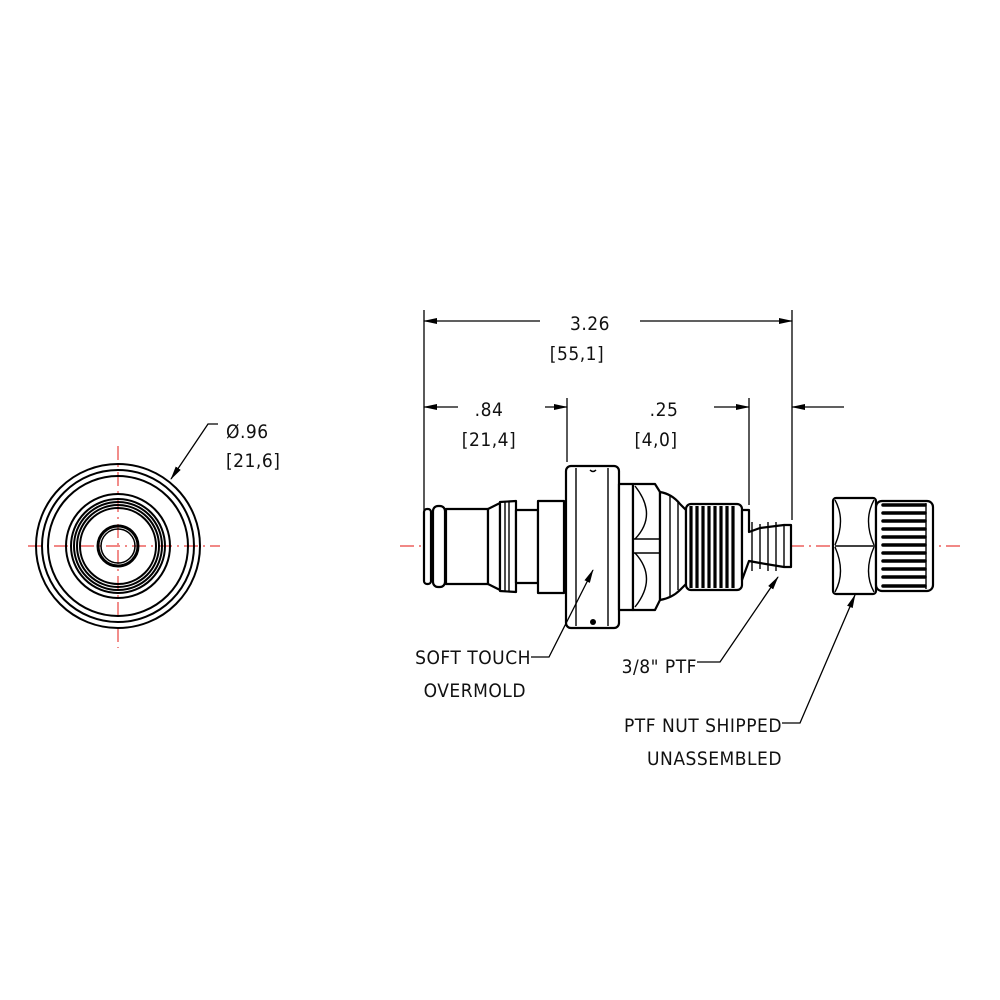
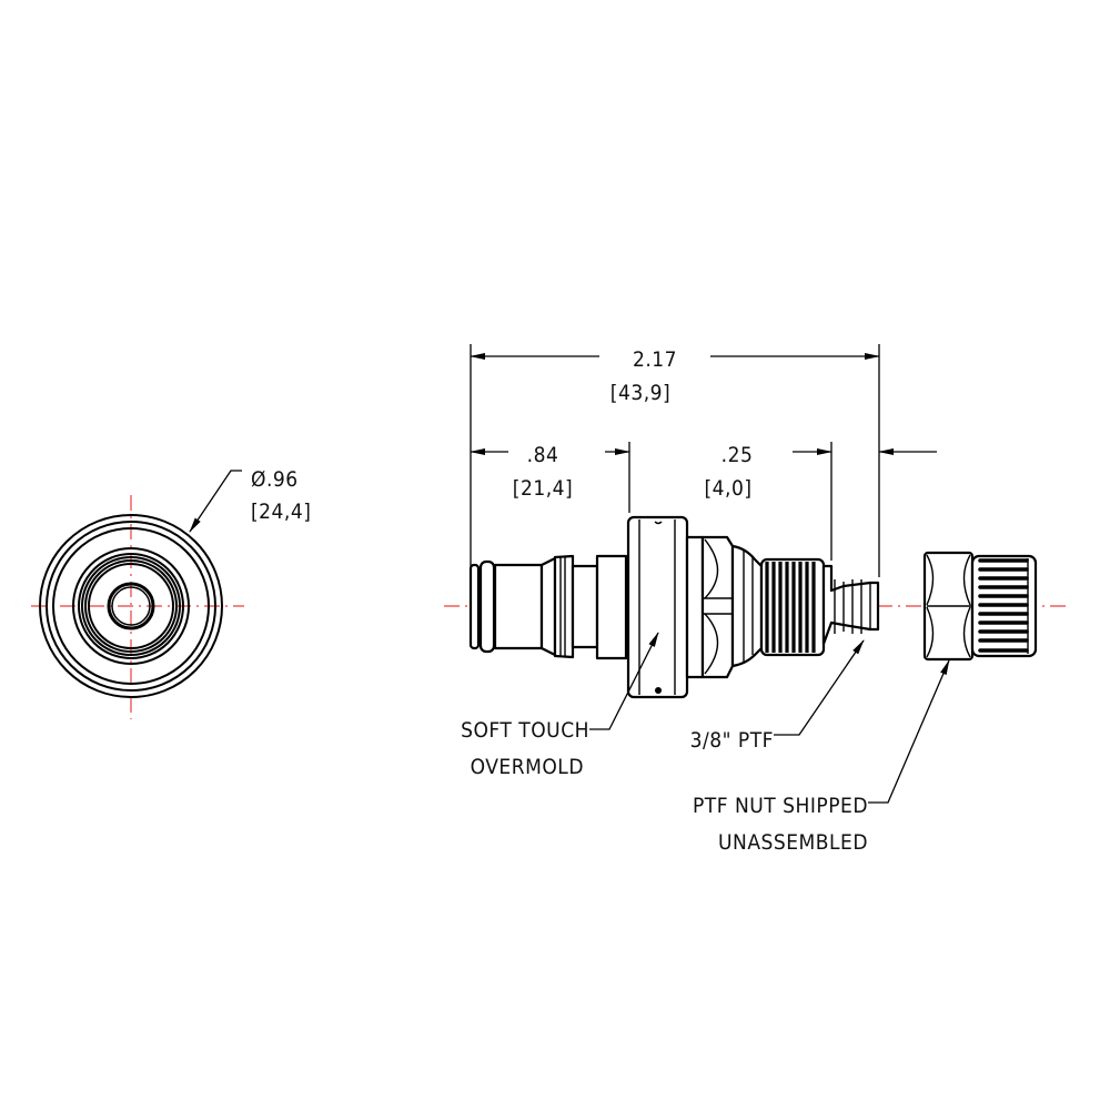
  Ø.96
- [21,6]
+ [24,4]
- 3.26
+ 2.17
- [55,1]
+ [43,9]
  .84
  [21,4]
  .25
  [4,0]
  SOFT TOUCH
  OVERMOLD
  3/8" PTF
  PTF NUT SHIPPED
  UNASSEMBLED
